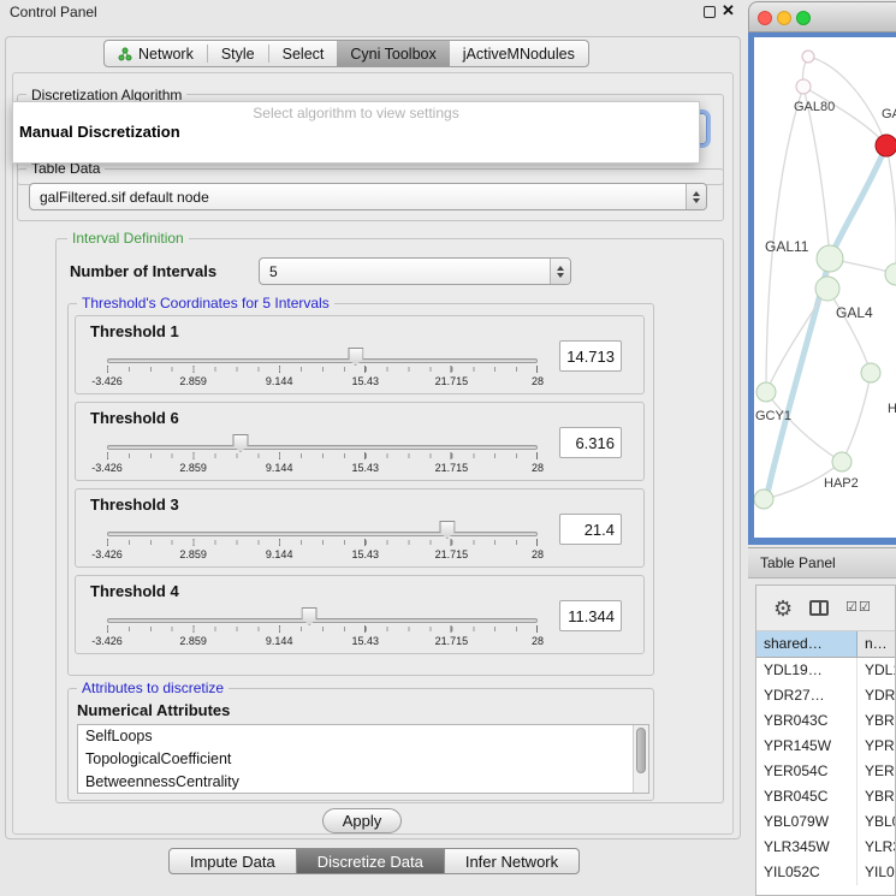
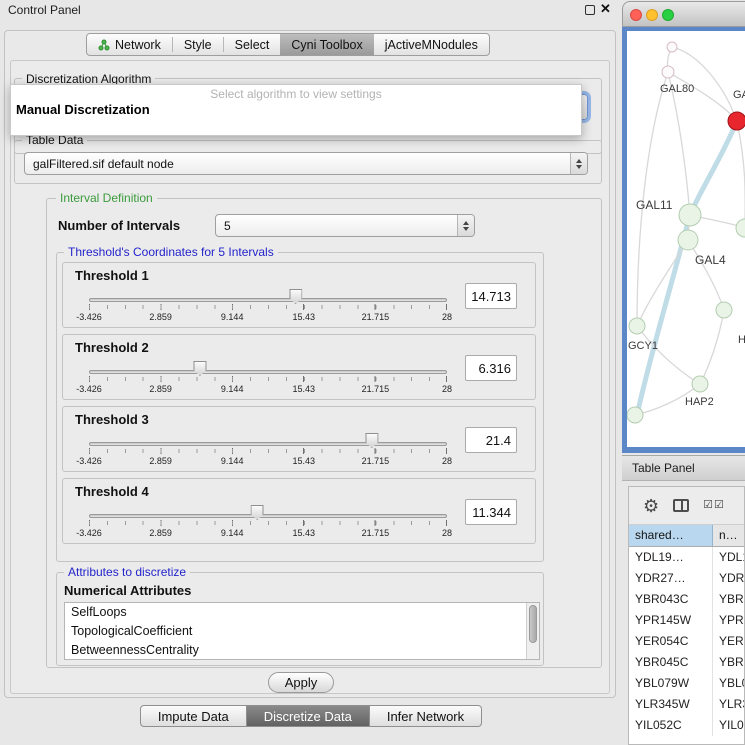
  Control Panel
  ✕
  Network
  Style
  Select
  Cyni Toolbox
  jActiveMNodules
  Discretization Algorithm
  Select algorithm to view settings
  Manual Discretization
  Table Data
  galFiltered.sif default node
  Interval Definition
  Number of Intervals
  5
  Threshold's Coordinates for 5 Intervals
  Threshold 1
  -3.426
  2.859
  9.144
  15.43
  21.715
  28
  14.713
- Threshold 6
+ Threshold 2
  -3.426
  2.859
  9.144
  15.43
  21.715
  28
  6.316
  Threshold 3
  -3.426
  2.859
  9.144
  15.43
  21.715
  28
  21.4
  Threshold 4
  -3.426
  2.859
  9.144
  15.43
  21.715
  28
  11.344
  Attributes to discretize
  Numerical Attributes
  SelfLoops
  TopologicalCoefficient
  BetweennessCentrality
  Apply
  Impute Data
  Discretize Data
  Infer Network
  GAL80
  GAL11
  GAL4
  GCY1
  H
  HAP2
  Table Panel
  ⚙
  ☑
  ☑
  shared…
  n…
  YDL19…
  YDL
  YDR27…
  YDR
  YBR043C
  YBR
  YPR145W
  YPR
  YER054C
  YER
  YBR045C
  YBR
  YBL079W
  YBL
  YLR345W
  YLR
  YIL052C
  YIL0
